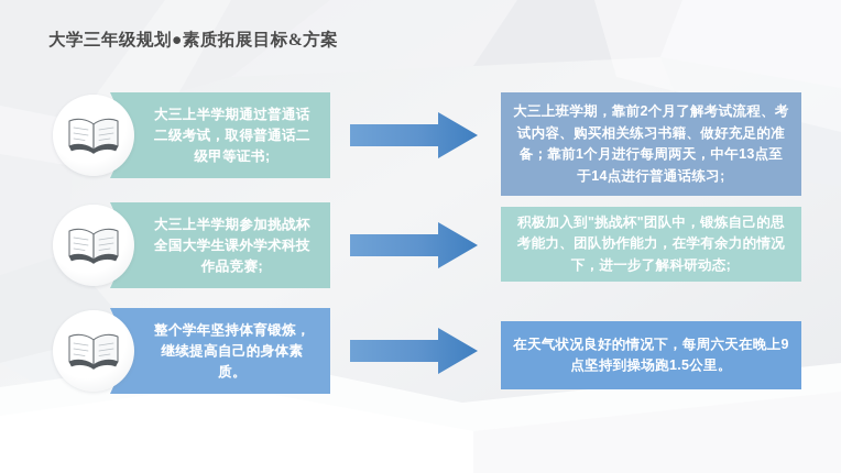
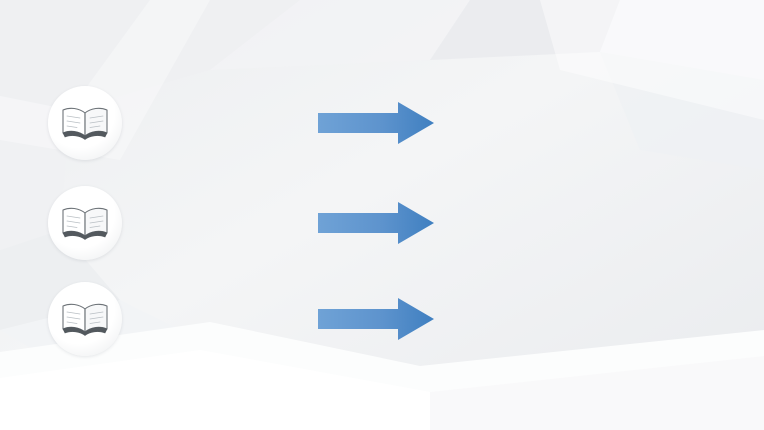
- 大学三年级规划●素质拓展目标&方案
- 大三上半学期通过普通话二级考试，取得普通话二级甲等证书;
- 大三上班学期，靠前2个月了解考试流程、考试内容、购买相关练习书籍、做好充足的准备；靠前1个月进行每周两天，中午13点至于14点进行普通话练习;
- 大三上半学期参加挑战杯全国大学生课外学术科技作品竞赛;
- 积极加入到"挑战杯"团队中，锻炼自己的思考能力、团队协作能力，在学有余力的情况下，进一步了解科研动态;
- 整个学年坚持体育锻炼，继续提高自己的身体素质。
- 在天气状况良好的情况下，每周六天在晚上9点坚持到操场跑1.5公里。
